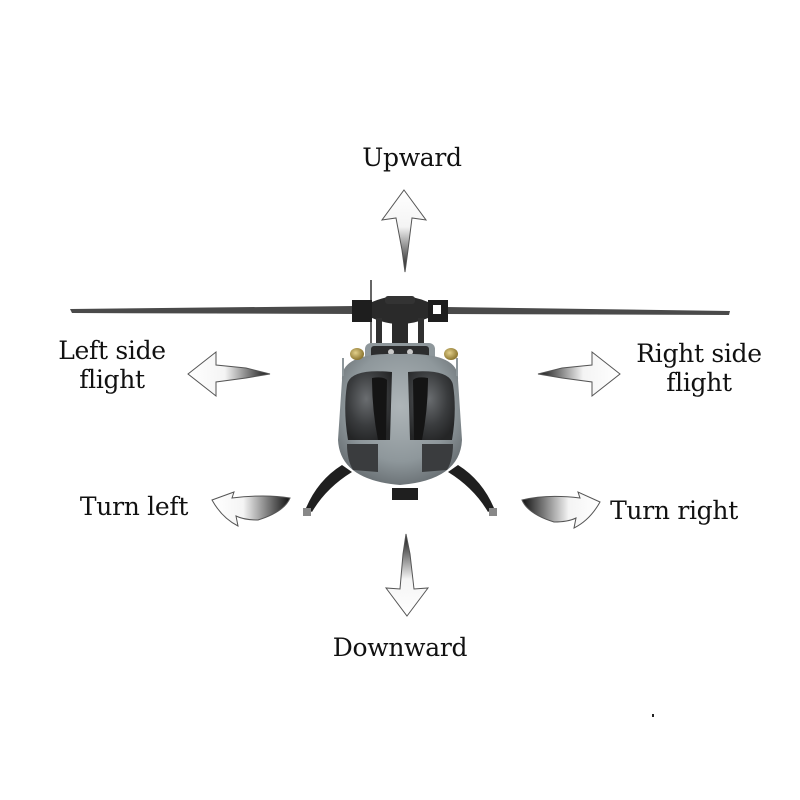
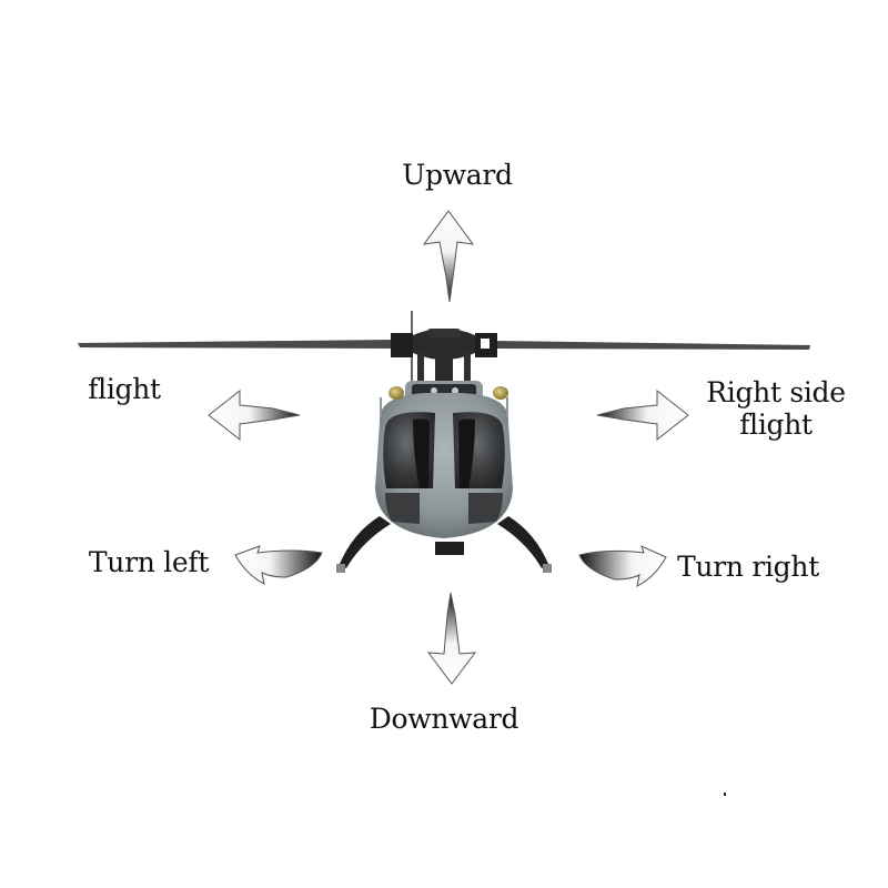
  Upward
- Left side
  flight
  Right side
  flight
  Turn left
  Turn right
  Downward
